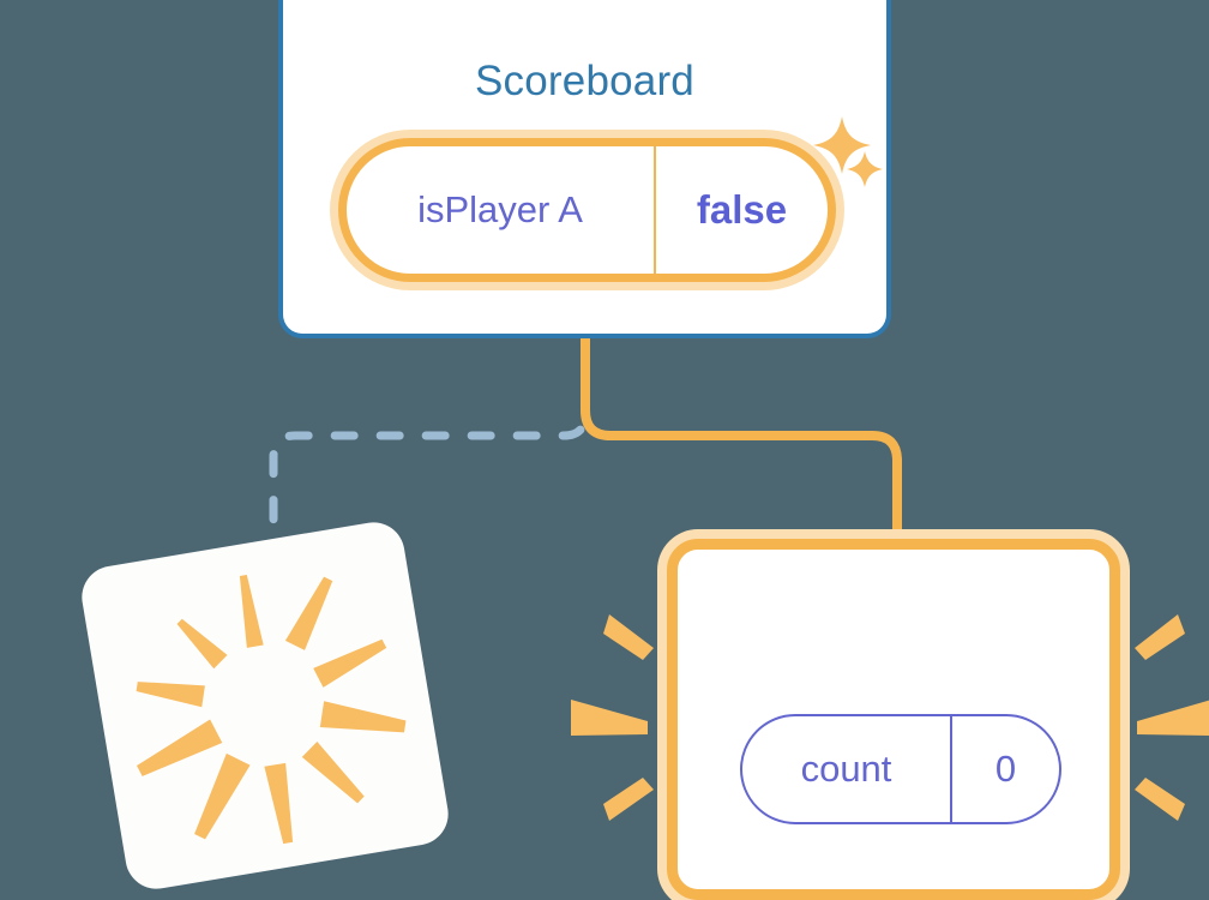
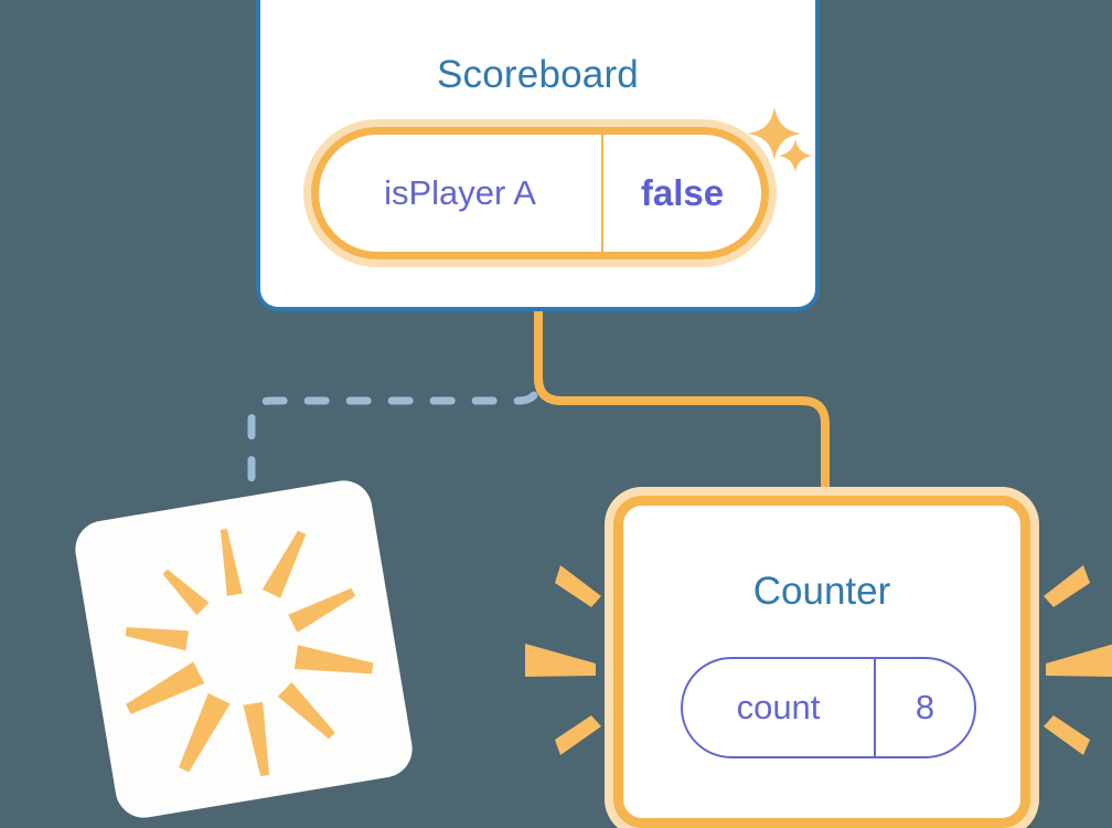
  Scoreboard
  isPlayer A
  false
+ Counter
  count
- 0
+ 8
